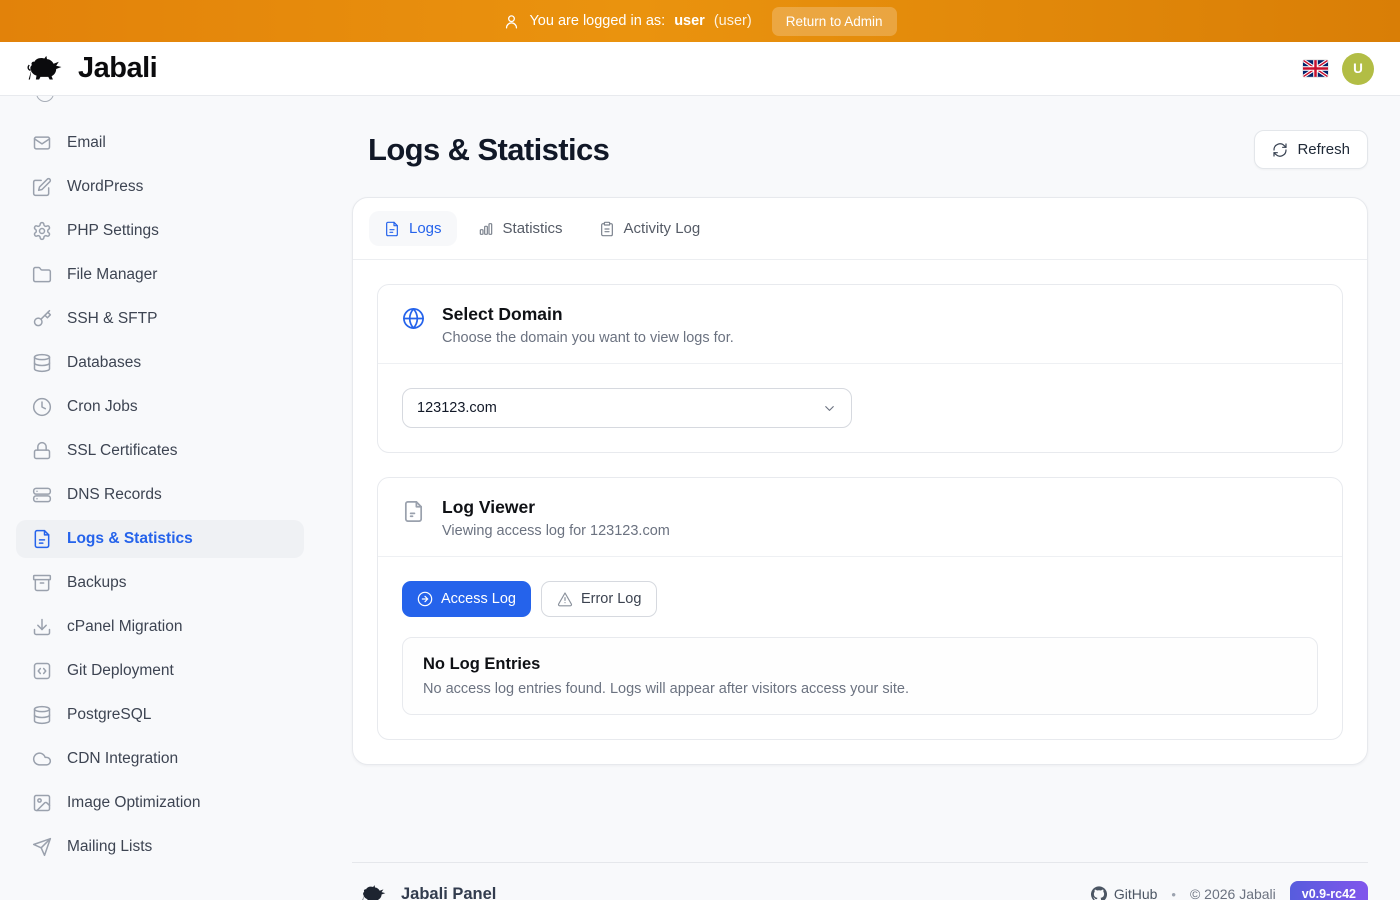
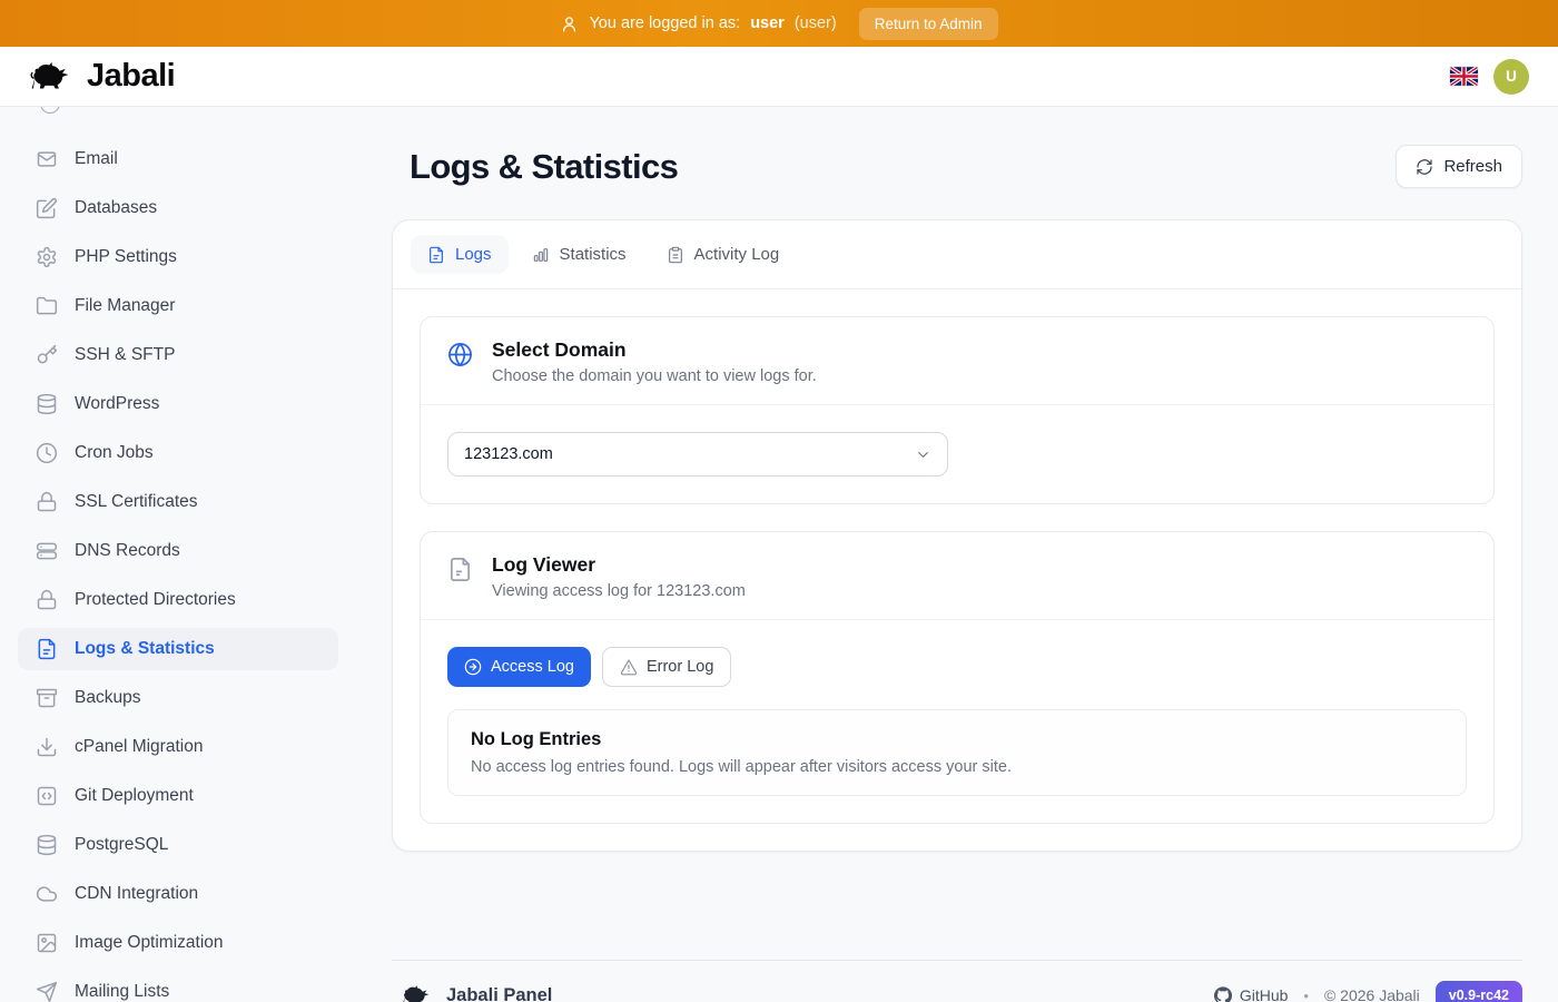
  You are logged in as:
  user
  (user)
  Return to Admin
  Jabali
  U
  Email
- WordPress
+ Databases
  PHP Settings
  File Manager
  SSH & SFTP
- Databases
+ WordPress
  Cron Jobs
  SSL Certificates
  DNS Records
+ Protected Directories
  Logs & Statistics
  Backups
  cPanel Migration
  Git Deployment
  PostgreSQL
  CDN Integration
  Image Optimization
  Mailing Lists
  Logs & Statistics
  Refresh
  Logs
  Statistics
  Activity Log
  Select Domain
  Choose the domain you want to view logs for.
  123123.com
  Log Viewer
  Viewing access log for 123123.com
  Access Log
  Error Log
  No Log Entries
  No access log entries found. Logs will appear after visitors access your site.
  Jabali Panel
  GitHub
  •
  © 2026 Jabali
  v0.9-rc42
